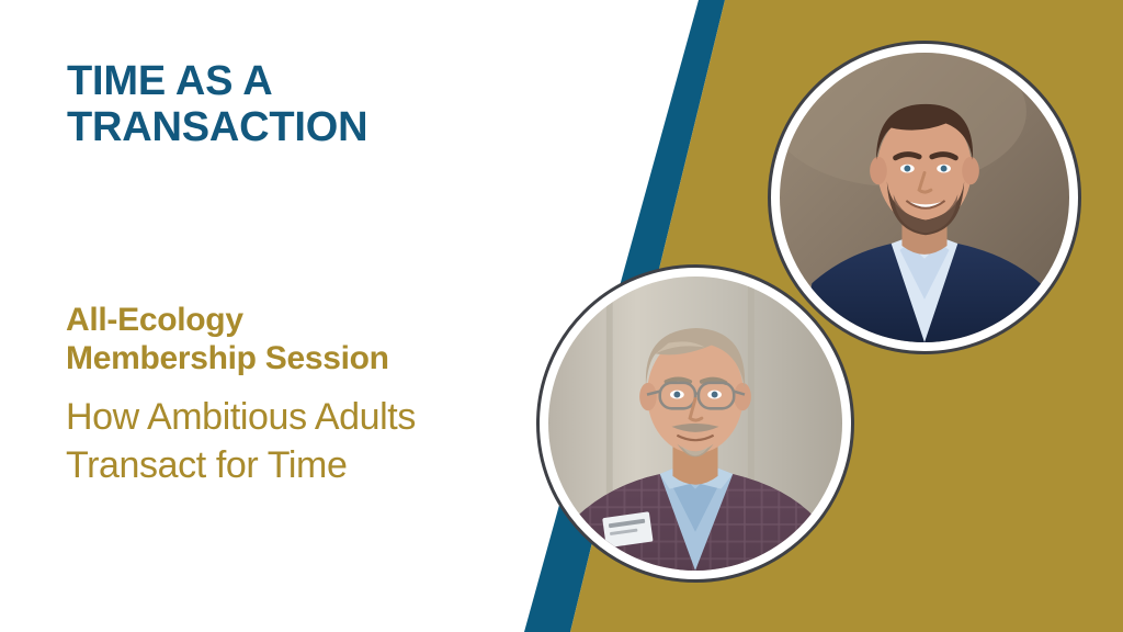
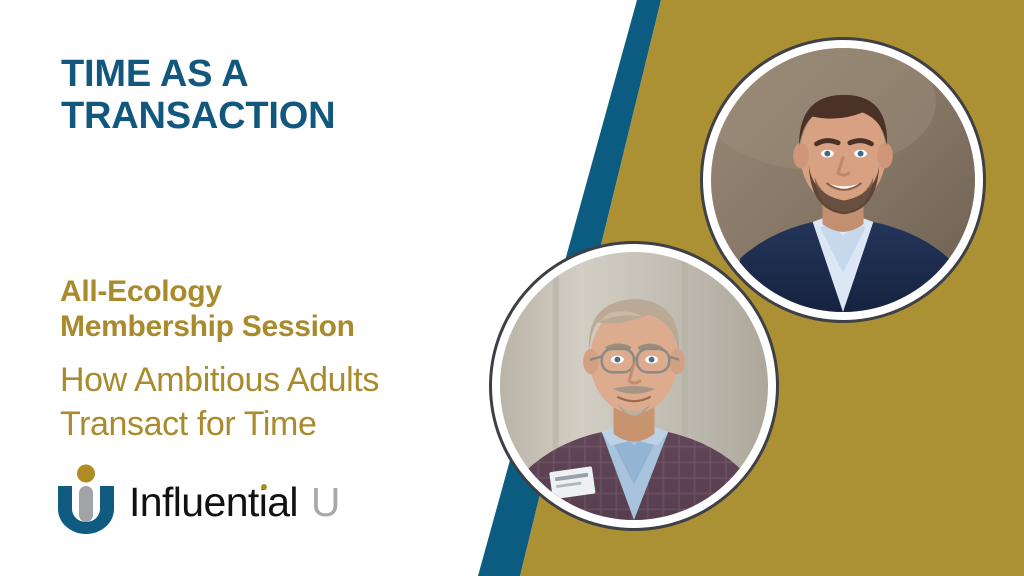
  TIME AS A
  TRANSACTION
  All-Ecology
  Membership Session
  How Ambitious Adults
  Transact for Time
+ Influential
+ U
